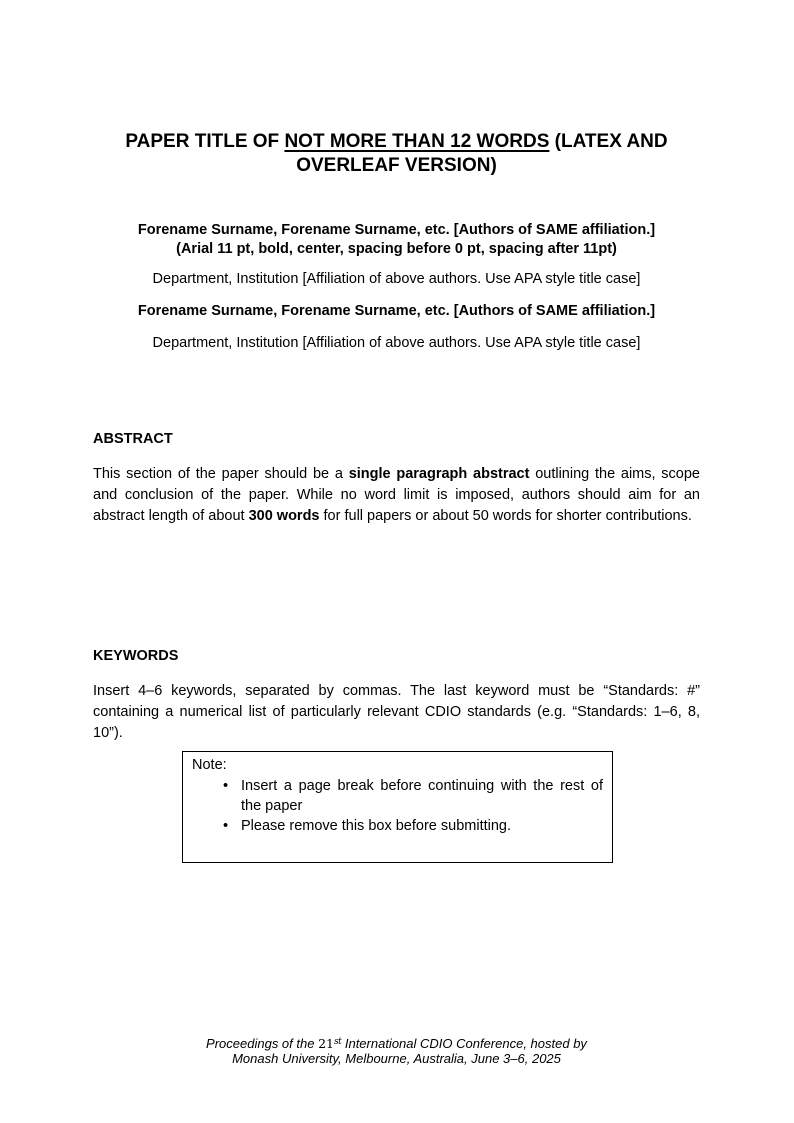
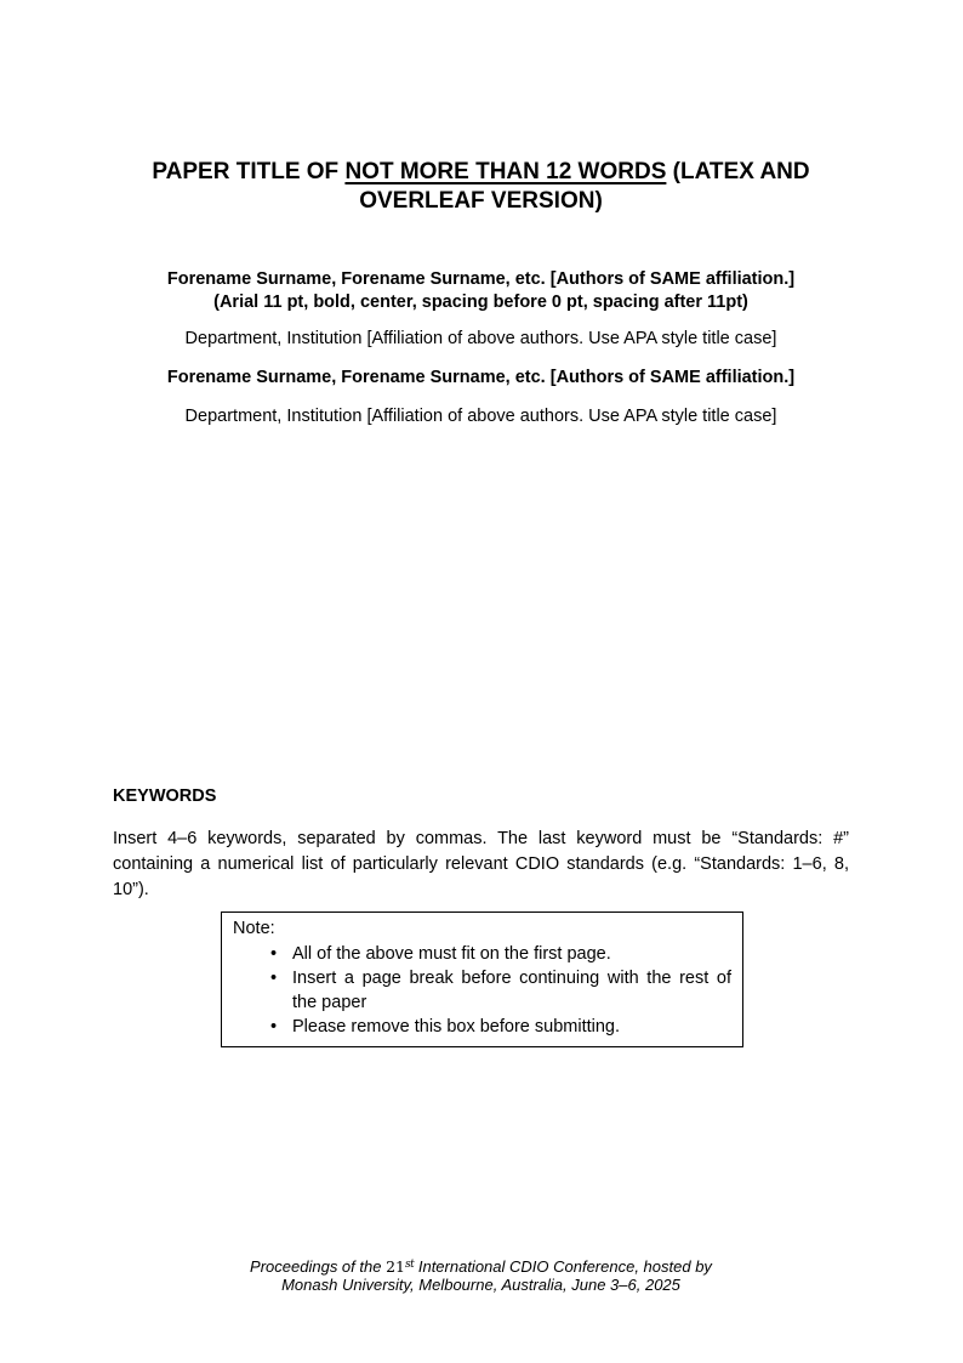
  PAPER TITLE OF NOT MORE THAN 12 WORDS (LATEX AND OVERLEAF VERSION)
  Forename Surname, Forename Surname, etc. [Authors of SAME affiliation.]
  (Arial 11 pt, bold, center, spacing before 0 pt, spacing after 11pt)
  Department, Institution [Affiliation of above authors. Use APA style title case]
  Forename Surname, Forename Surname, etc. [Authors of SAME affiliation.]
  Department, Institution [Affiliation of above authors. Use APA style title case]
- ABSTRACT
- This section of the paper should be a single paragraph abstract outlining the aims, scope and conclusion of the paper. While no word limit is imposed, authors should aim for an abstract length of about 300 words for full papers or about 50 words for shorter contributions.
  KEYWORDS
  Insert 4–6 keywords, separated by commas. The last keyword must be “Standards: #” containing a numerical list of particularly relevant CDIO standards (e.g. “Standards: 1–6, 8, 10”).
  Note:
+ All of the above must fit on the first page.
  Insert a page break before continuing with the rest of the paper
  Please remove this box before submitting.
  Proceedings of the 21st International CDIO Conference, hosted by
  Monash University, Melbourne, Australia, June 3–6, 2025
